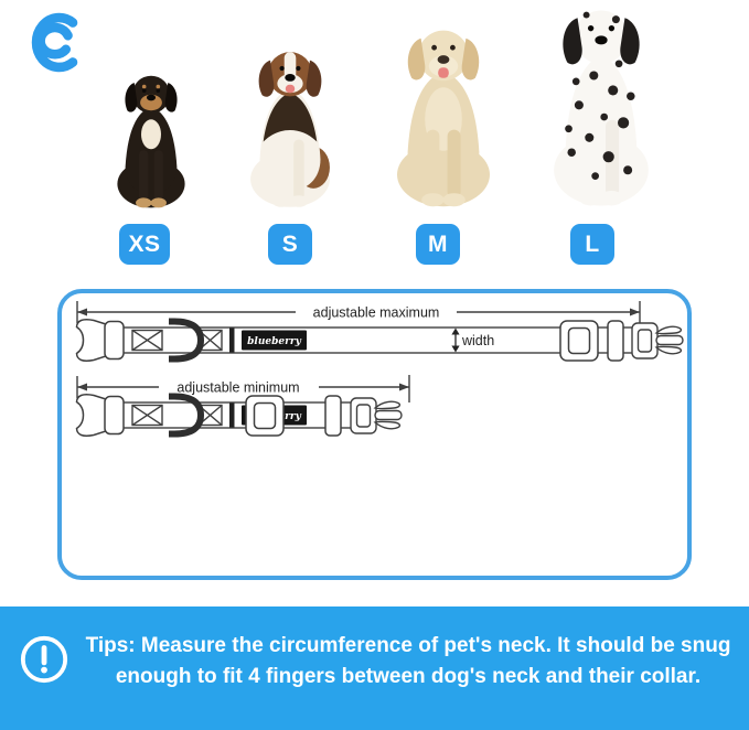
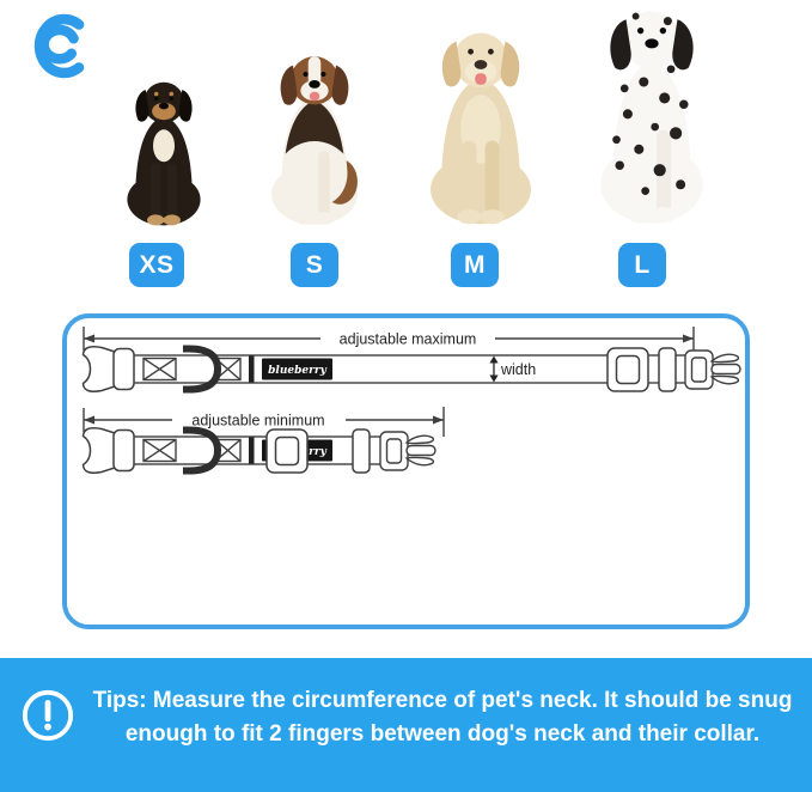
  XS
  S
  M
  L
  adjustable maximum
  width
  blueberry
  adjustable minimum
  Tips: Measure the circumference of pet's neck. It should be snug
- enough to fit 4 fingers between dog's neck and their collar.
+ enough to fit 2 fingers between dog's neck and their collar.
